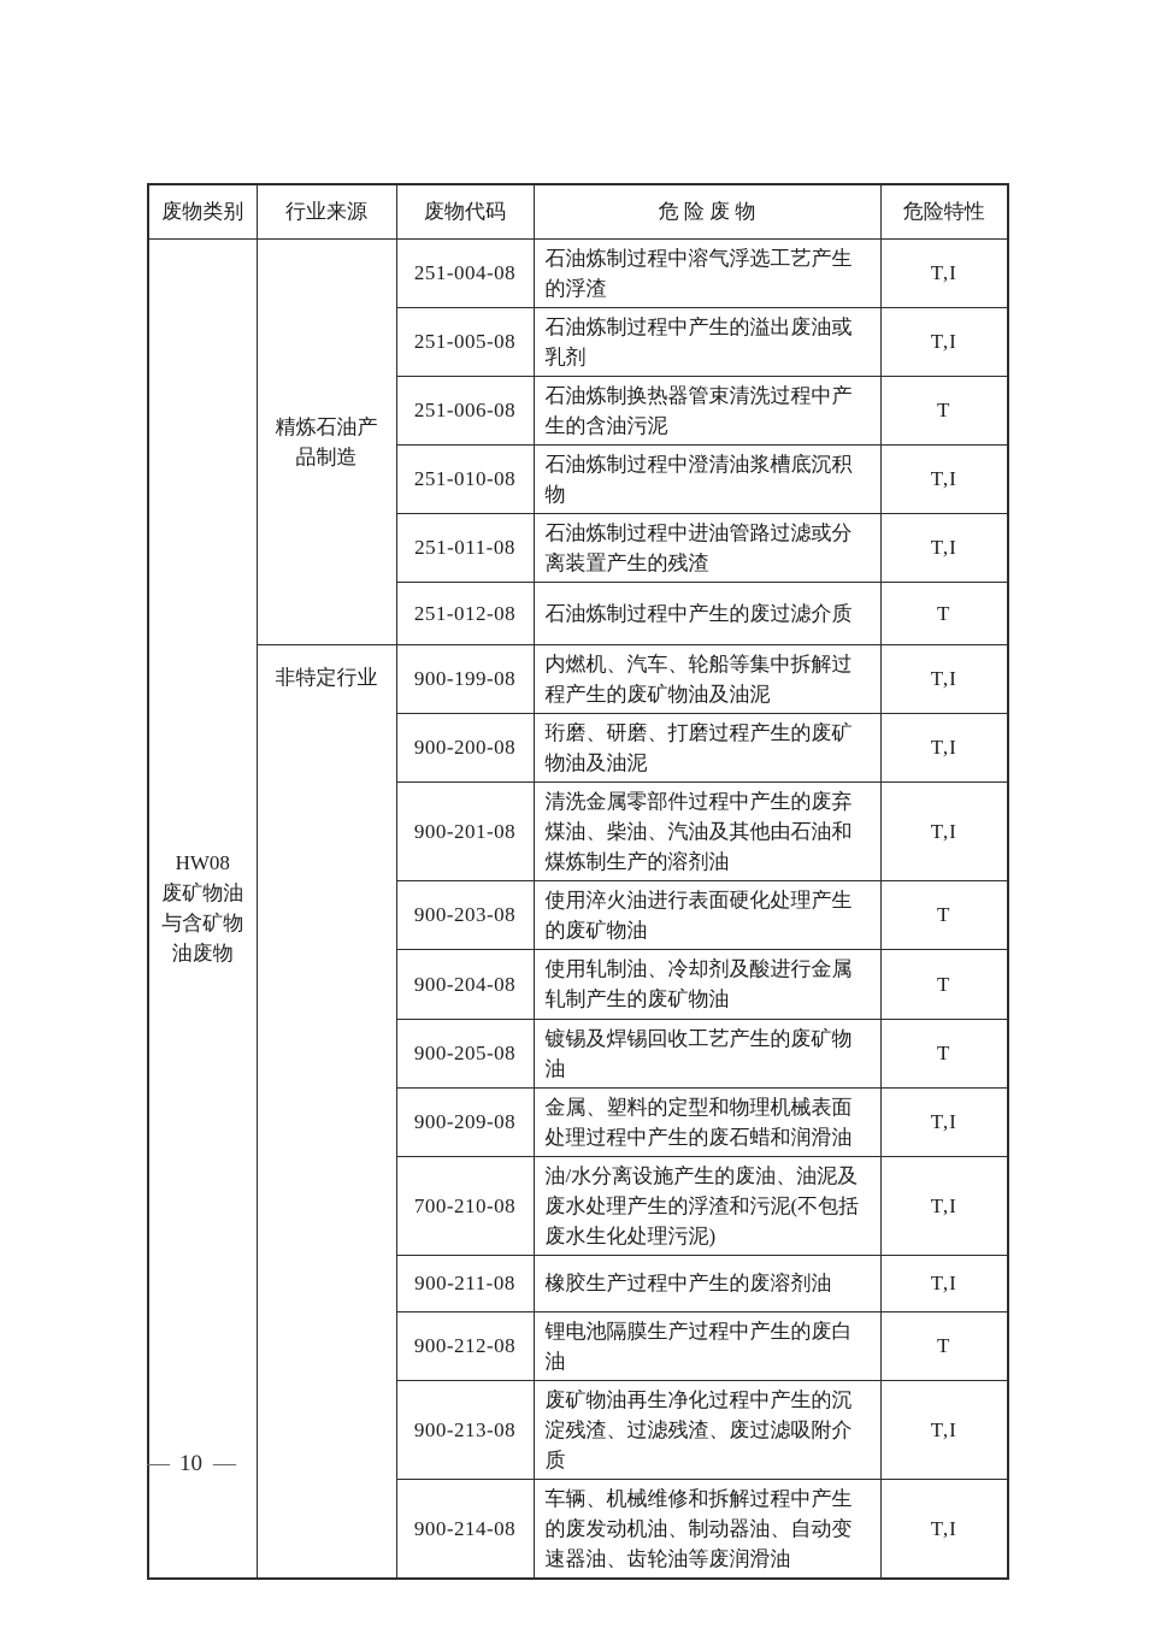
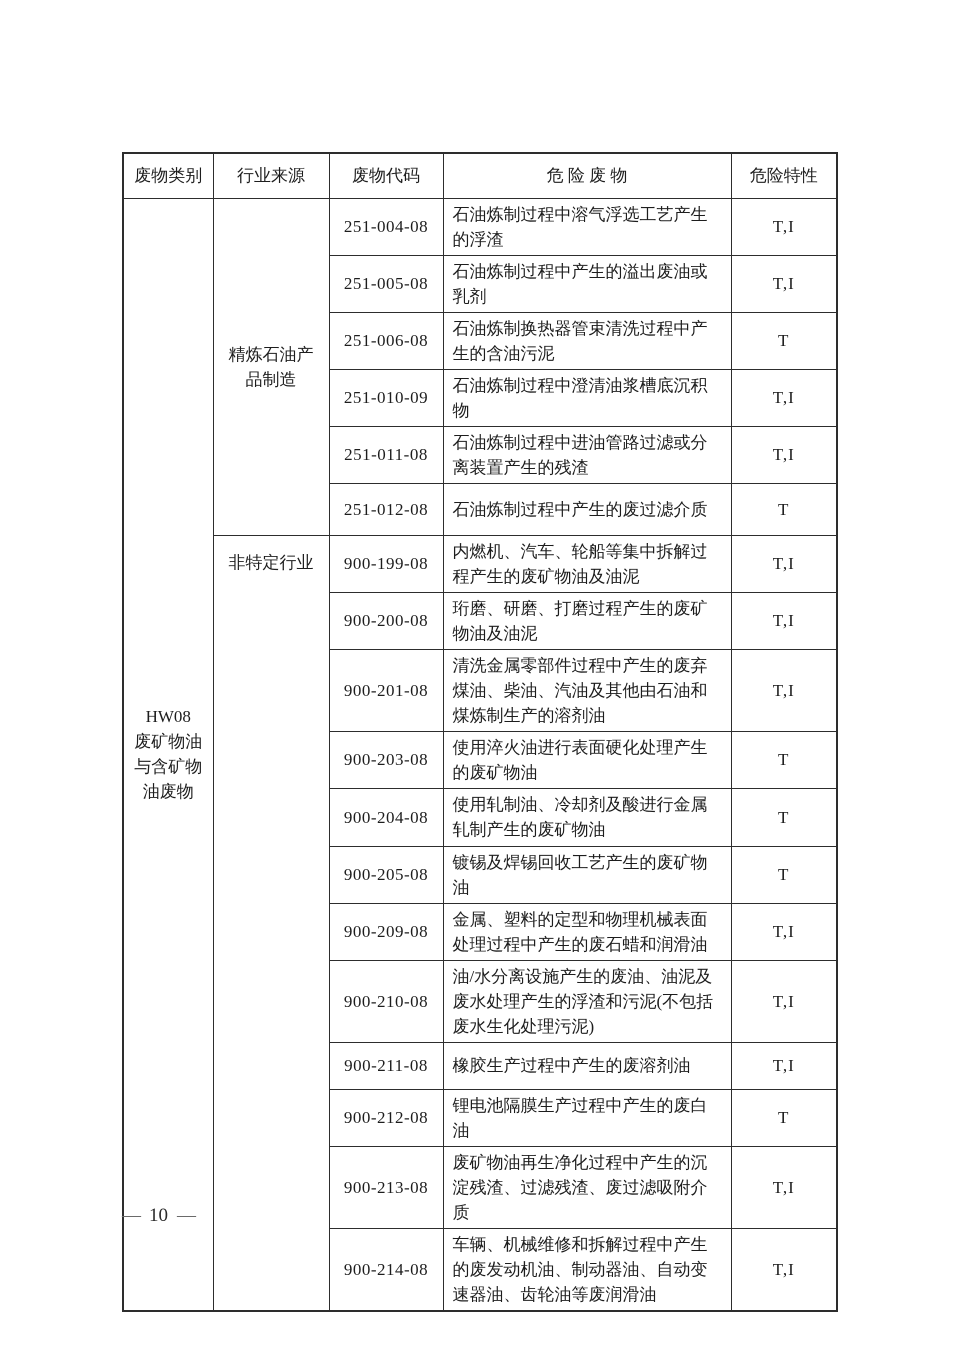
  废物类别	行业来源	废物代码	危 险 废 物	危险特性
  HW08 废矿物油 与含矿物 油废物	精炼石油产 品制造	251-004-08	石油炼制过程中溶气浮选工艺产生的浮渣	T,I
  251-005-08	石油炼制过程中产生的溢出废油或乳剂	T,I
  251-006-08	石油炼制换热器管束清洗过程中产生的含油污泥	T
- 251-010-08	石油炼制过程中澄清油浆槽底沉积物	T,I
+ 251-010-09	石油炼制过程中澄清油浆槽底沉积物	T,I
  251-011-08	石油炼制过程中进油管路过滤或分离装置产生的残渣	T,I
  251-012-08	石油炼制过程中产生的废过滤介质	T
  非特定行业	900-199-08	内燃机、汽车、轮船等集中拆解过程产生的废矿物油及油泥	T,I
  900-200-08	珩磨、研磨、打磨过程产生的废矿物油及油泥	T,I
  900-201-08	清洗金属零部件过程中产生的废弃煤油、柴油、汽油及其他由石油和煤炼制生产的溶剂油	T,I
  900-203-08	使用淬火油进行表面硬化处理产生的废矿物油	T
  900-204-08	使用轧制油、冷却剂及酸进行金属轧制产生的废矿物油	T
  900-205-08	镀锡及焊锡回收工艺产生的废矿物油	T
  900-209-08	金属、塑料的定型和物理机械表面处理过程中产生的废石蜡和润滑油	T,I
- 700-210-08	油/水分离设施产生的废油、油泥及废水处理产生的浮渣和污泥(不包括废水生化处理污泥)	T,I
+ 900-210-08	油/水分离设施产生的废油、油泥及废水处理产生的浮渣和污泥(不包括废水生化处理污泥)	T,I
  900-211-08	橡胶生产过程中产生的废溶剂油	T,I
  900-212-08	锂电池隔膜生产过程中产生的废白油	T
  900-213-08	废矿物油再生净化过程中产生的沉淀残渣、过滤残渣、废过滤吸附介质	T,I
  900-214-08	车辆、机械维修和拆解过程中产生的废发动机油、制动器油、自动变速器油、齿轮油等废润滑油	T,I
  —
  10
  —
